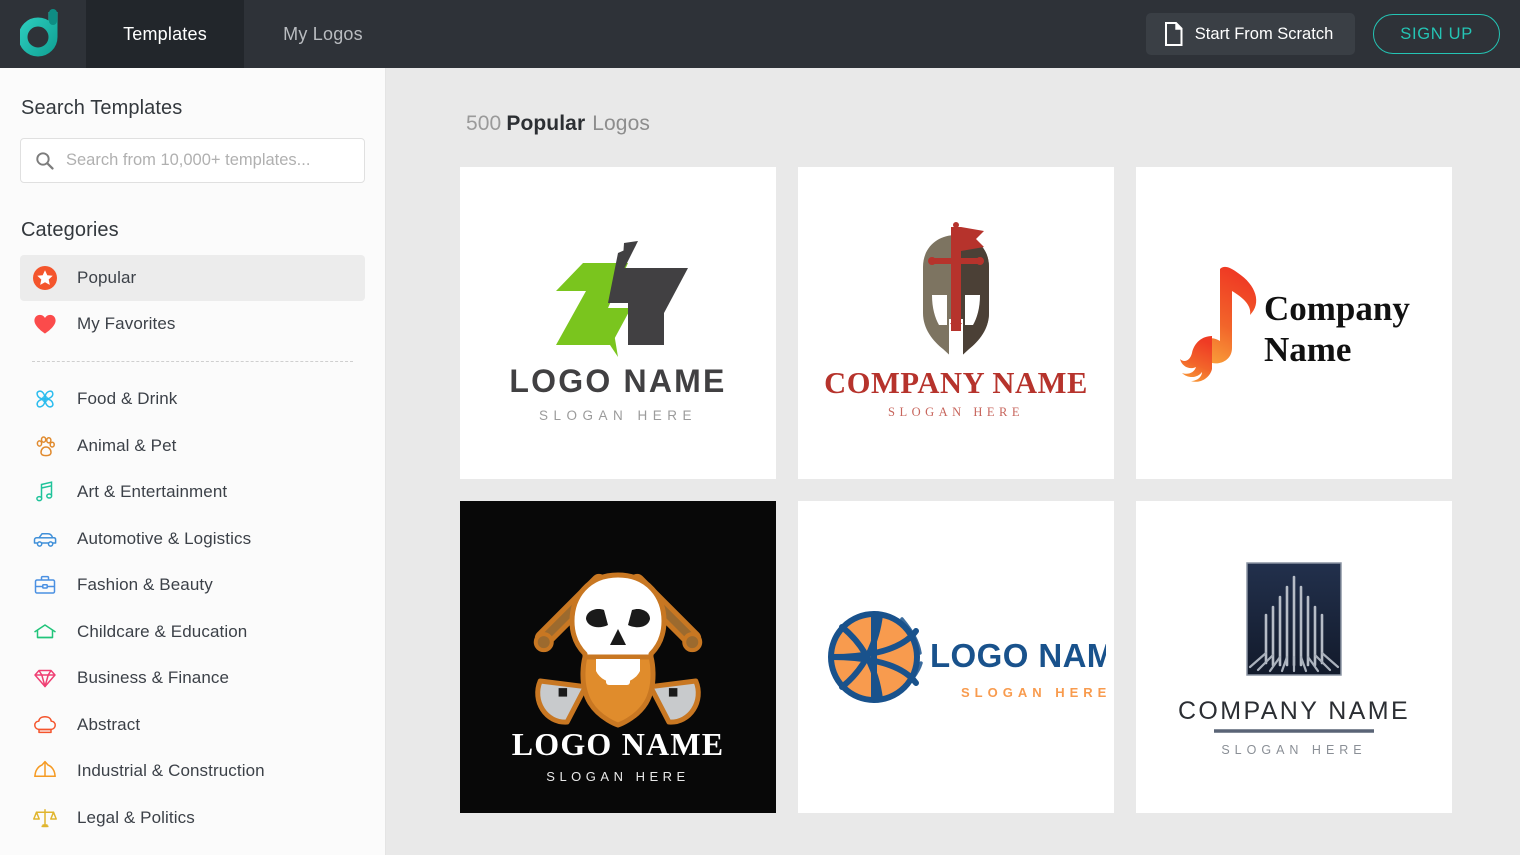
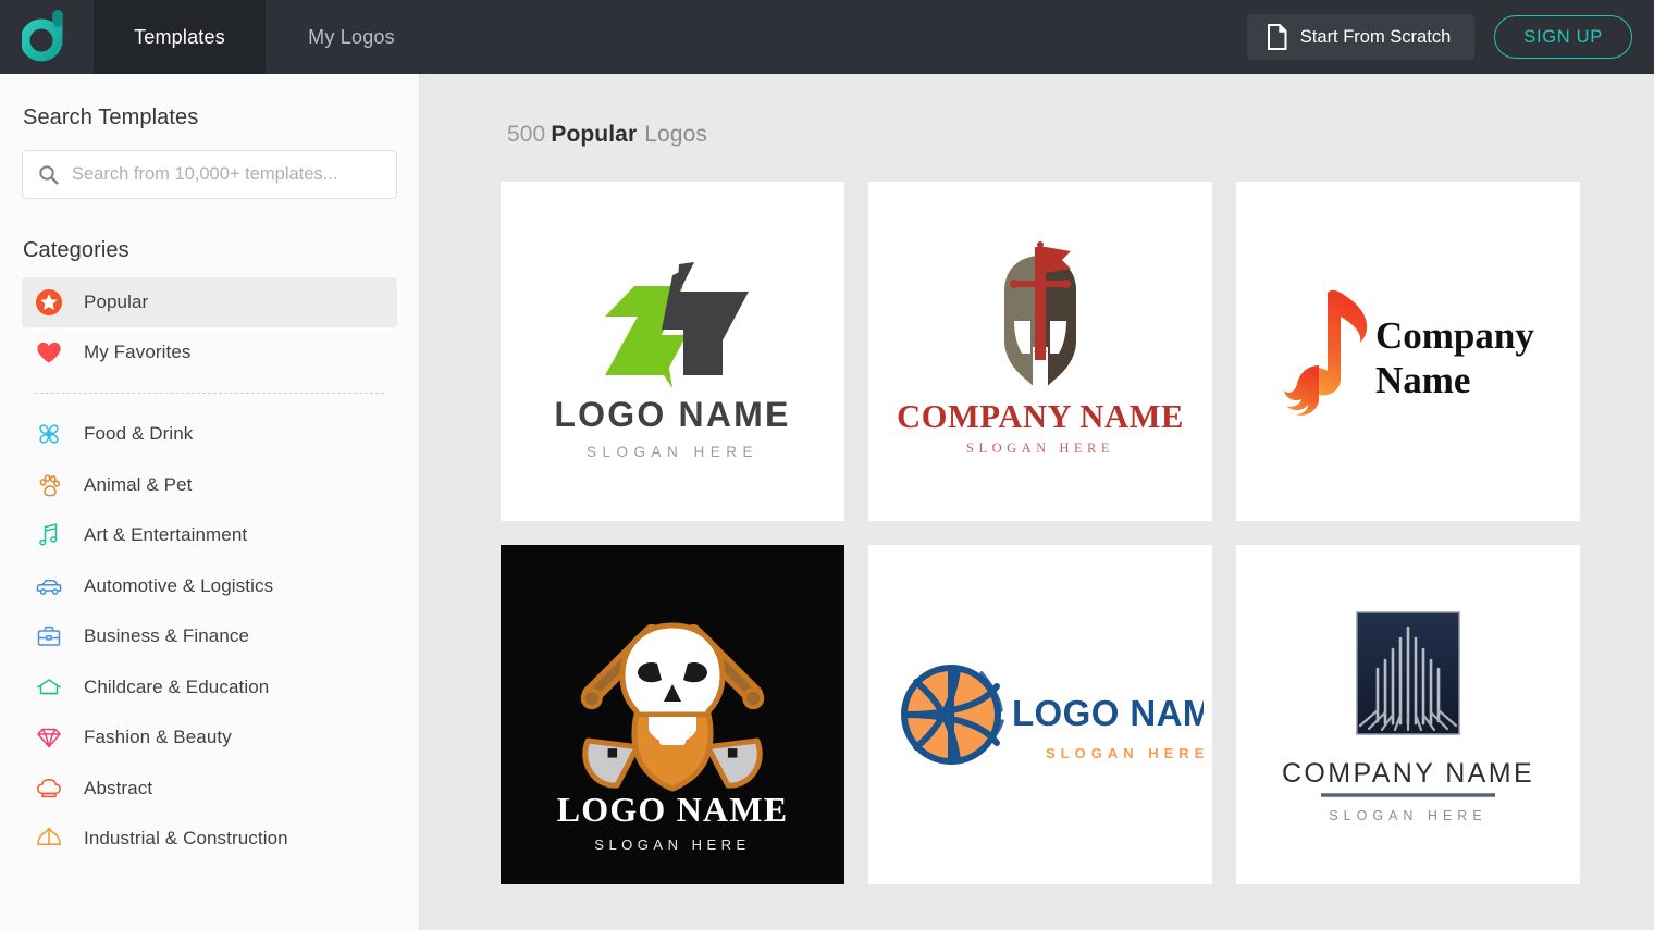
  Templates
  My Logos
  Start From Scratch
  SIGN UP
  Search Templates
  Search from 10,000+ templates...
  Categories
  Popular
  My Favorites
  Food & Drink
  Animal & Pet
  Art & Entertainment
  Automotive & Logistics
- Fashion & Beauty
+ Business & Finance
  Childcare & Education
- Business & Finance
+ Fashion & Beauty
  Abstract
  Industrial & Construction
- Legal & Politics
  500 Popular Logos
  LOGO NAME
  SLOGAN HERE
  COMPANY NAME
  SLOGAN HERE
  Company
  Name
  LOGO NAME
  SLOGAN HERE
  LOGO NAM
  SLOGAN HERE
  COMPANY NAME
  SLOGAN HERE
